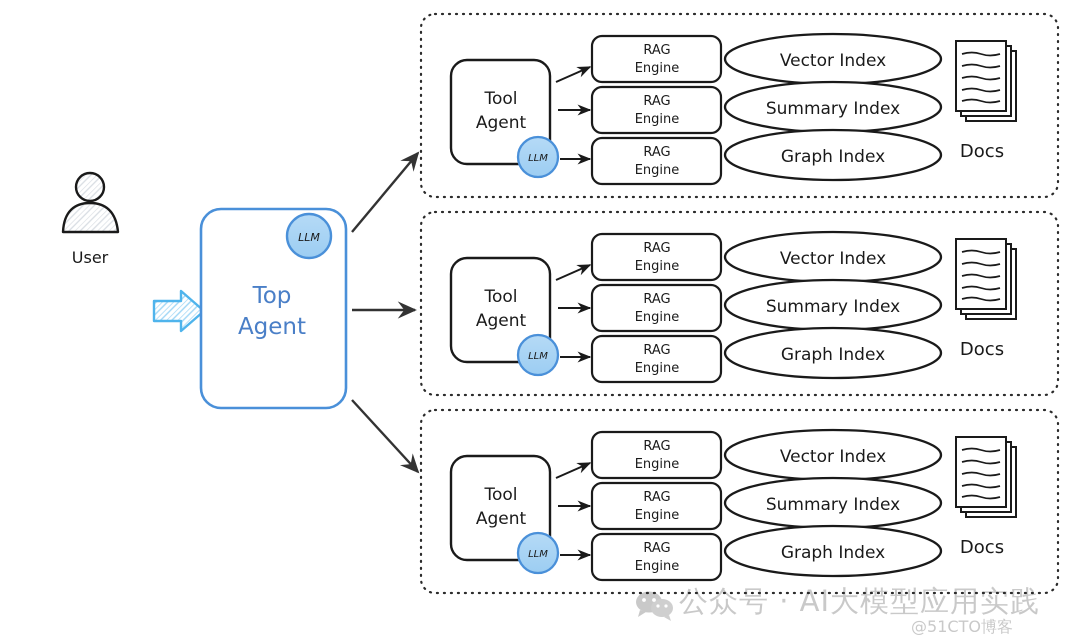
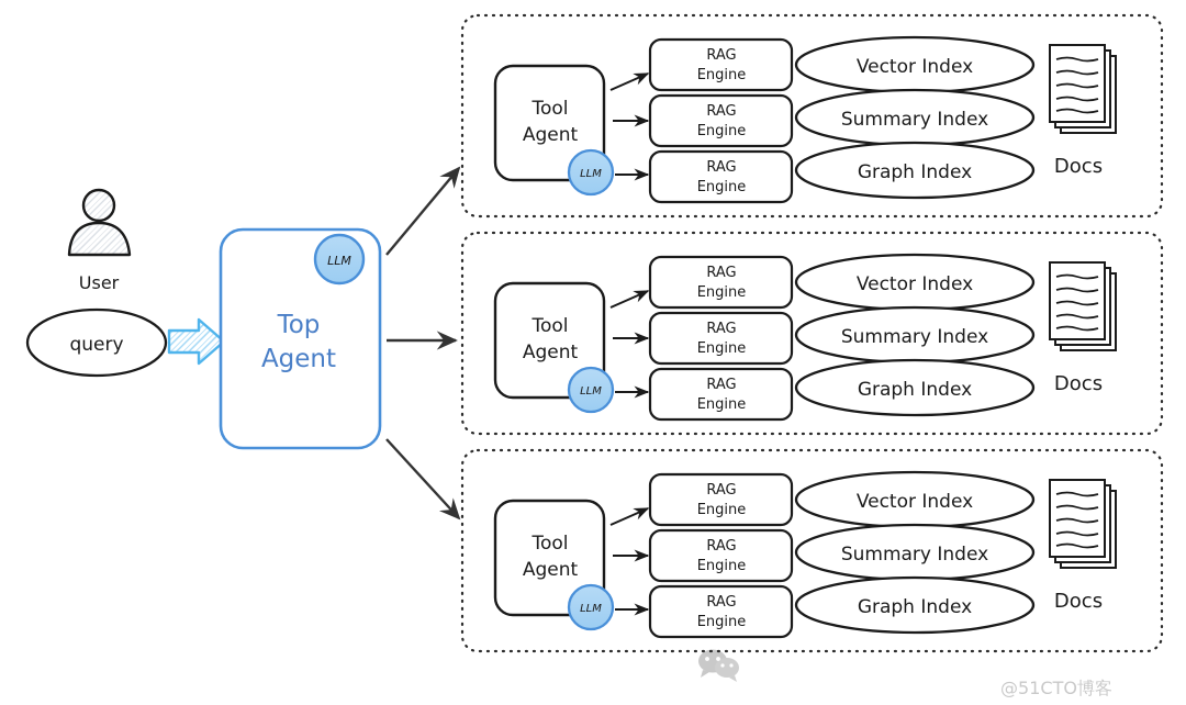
- 公众号 · AI大模型应用实践
  @51CTO博客
  User
+ query
  Top
  Agent
  LLM
  Tool
  Agent
  LLM
  RAG
  Engine
  RAG
  Engine
  RAG
  Engine
  Vector Index
  Summary Index
  Graph Index
  Docs
  Tool
  Agent
  LLM
  RAG
  Engine
  RAG
  Engine
  RAG
  Engine
  Vector Index
  Summary Index
  Graph Index
  Docs
  Tool
  Agent
  LLM
  RAG
  Engine
  RAG
  Engine
  RAG
  Engine
  Vector Index
  Summary Index
  Graph Index
  Docs
